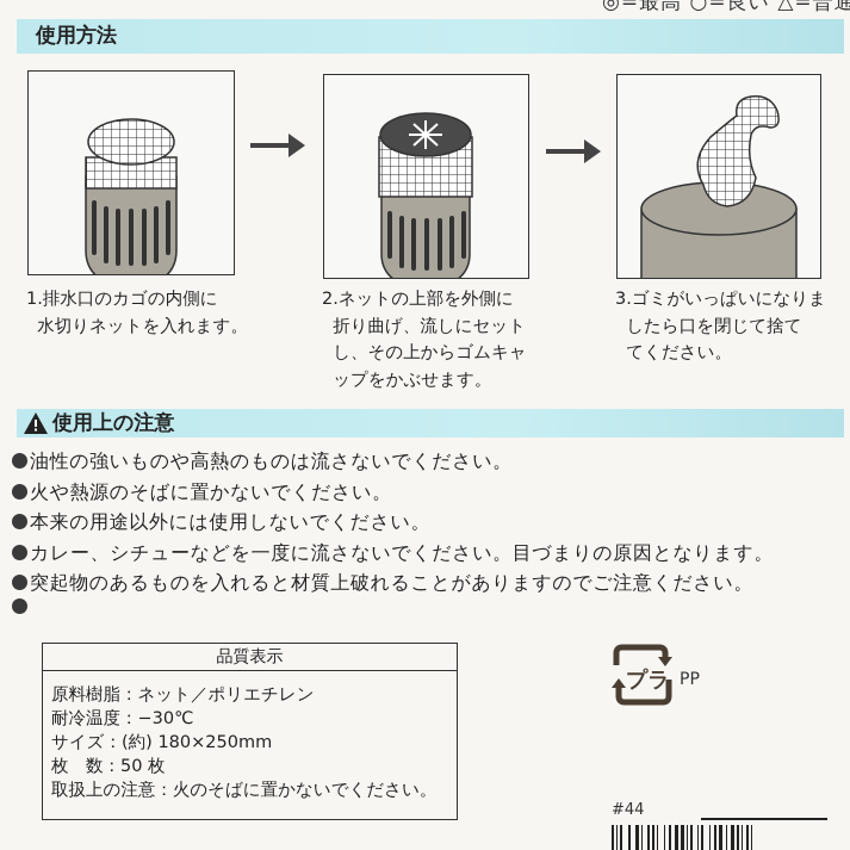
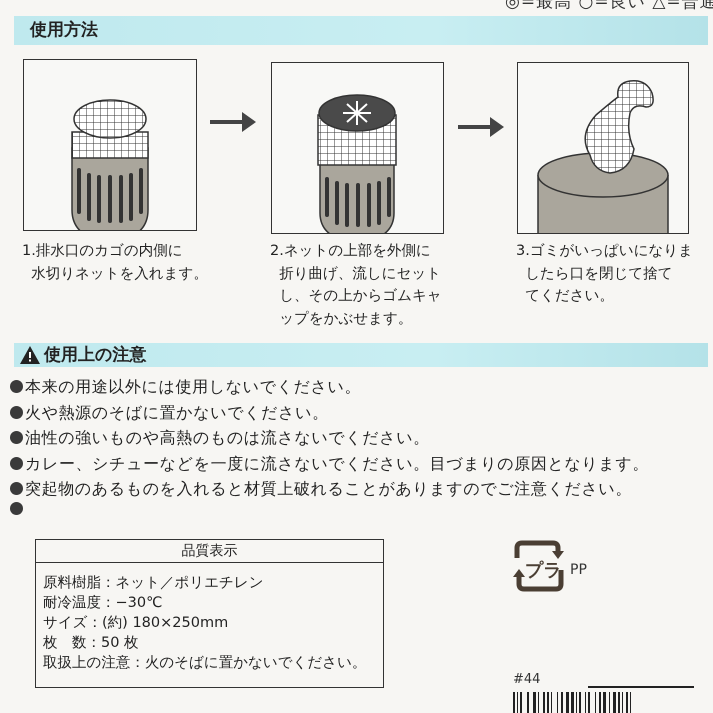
  ◎=最高 ○=良い △=普通
  使用方法
  1.排水口のカゴの内側に
  水切りネットを入れます。
  2.ネットの上部を外側に
  折り曲げ、流しにセット
  し、その上からゴムキャ
  ップをかぶせます。
  3.ゴミがいっぱいになりま
  したら口を閉じて捨て
  てください。
  使用上の注意
- 油性の強いものや高熱のものは流さないでください。
+ 本来の用途以外には使用しないでください。
  火や熱源のそばに置かないでください。
- 本来の用途以外には使用しないでください。
+ 油性の強いものや高熱のものは流さないでください。
  カレー、シチューなどを一度に流さないでください。目づまりの原因となります。
  突起物のあるものを入れると材質上破れることがありますのでご注意ください。
  品質表示
  原料樹脂：ネット／ポリエチレン
  耐冷温度：−30℃
  サイズ：(約) 180×250mm
  枚 数：50 枚
  取扱上の注意：火のそばに置かないでください。
  プラ
  PP
  #44
